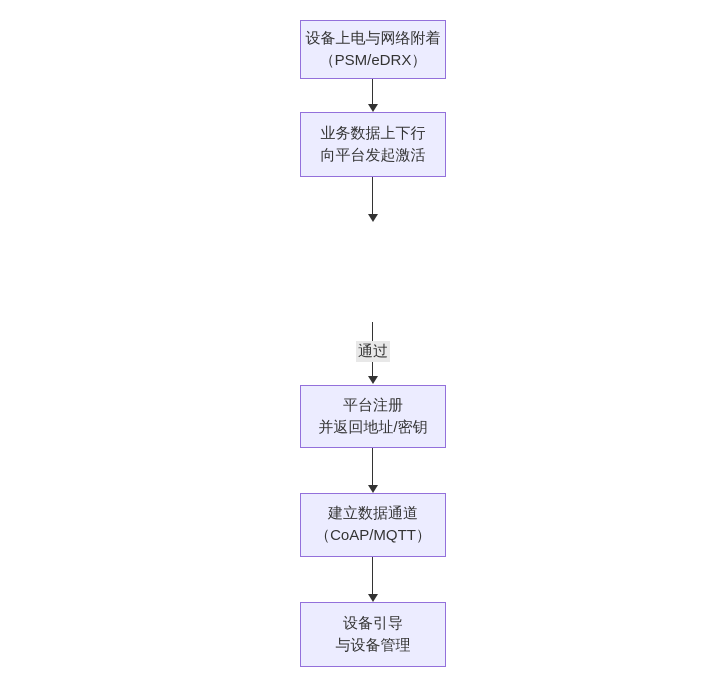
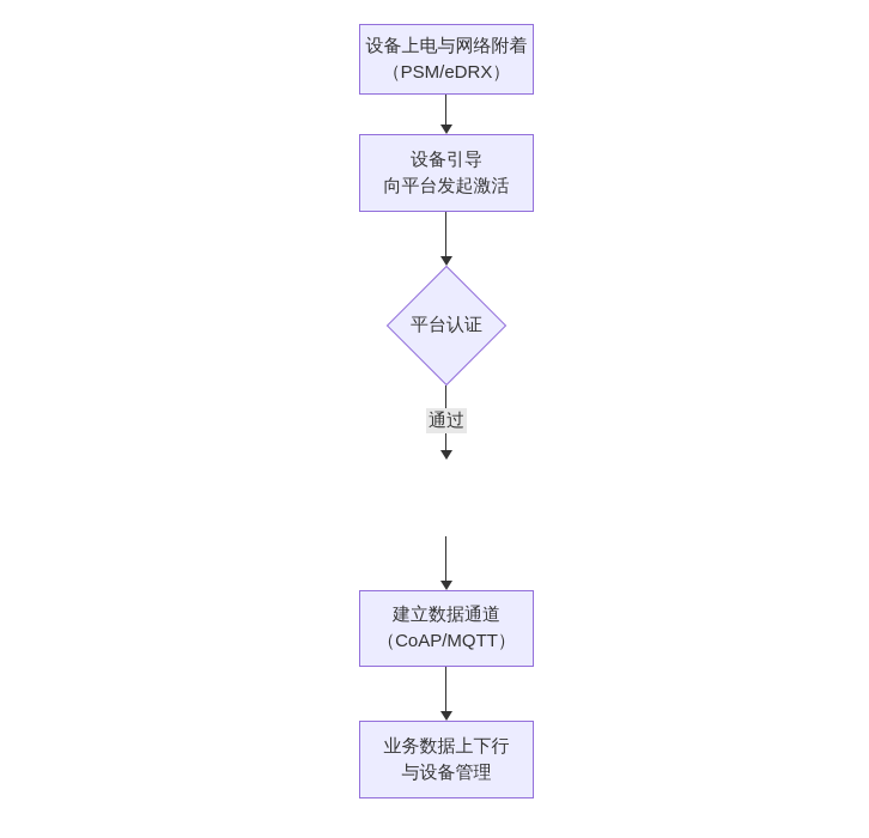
  设备上电与网络附着
  （PSM/eDRX）
- 业务数据上下行
+ 设备引导
  向平台发起激活
+ 平台认证
  通过
- 平台注册
- 并返回地址/密钥
  建立数据通道
  （CoAP/MQTT）
- 设备引导
+ 业务数据上下行
  与设备管理
